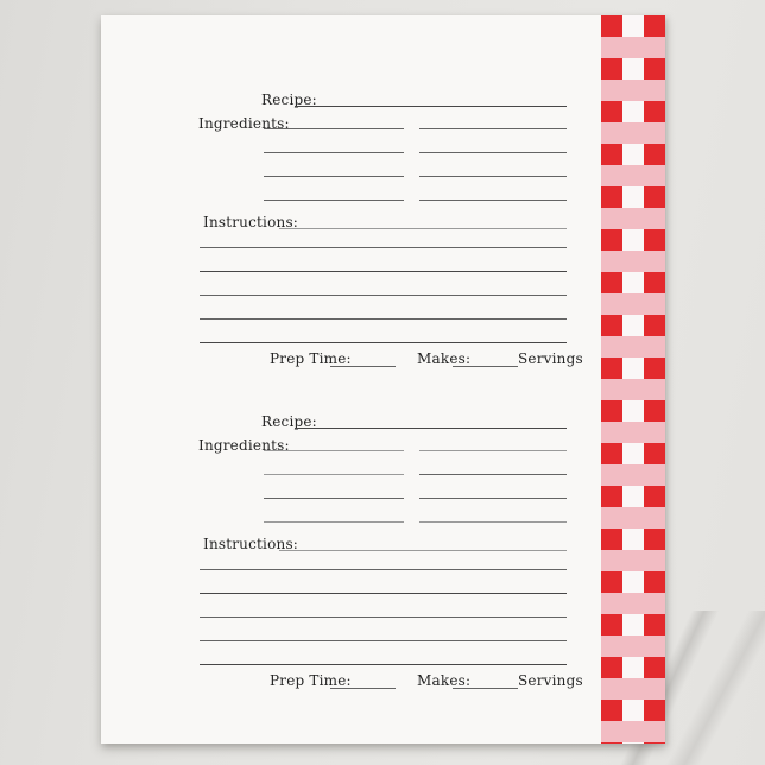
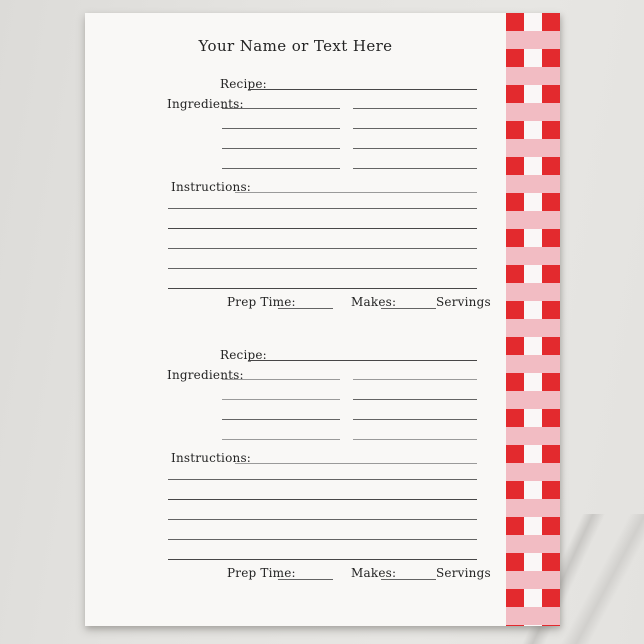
+ Your Name or Text Here
  Recipe:
  Ingredients:
  Instructions:
  Prep Time:
  Makes:
  Servings
  Recipe:
  Ingredients:
  Instructions:
  Prep Time:
  Makes:
  Servings
